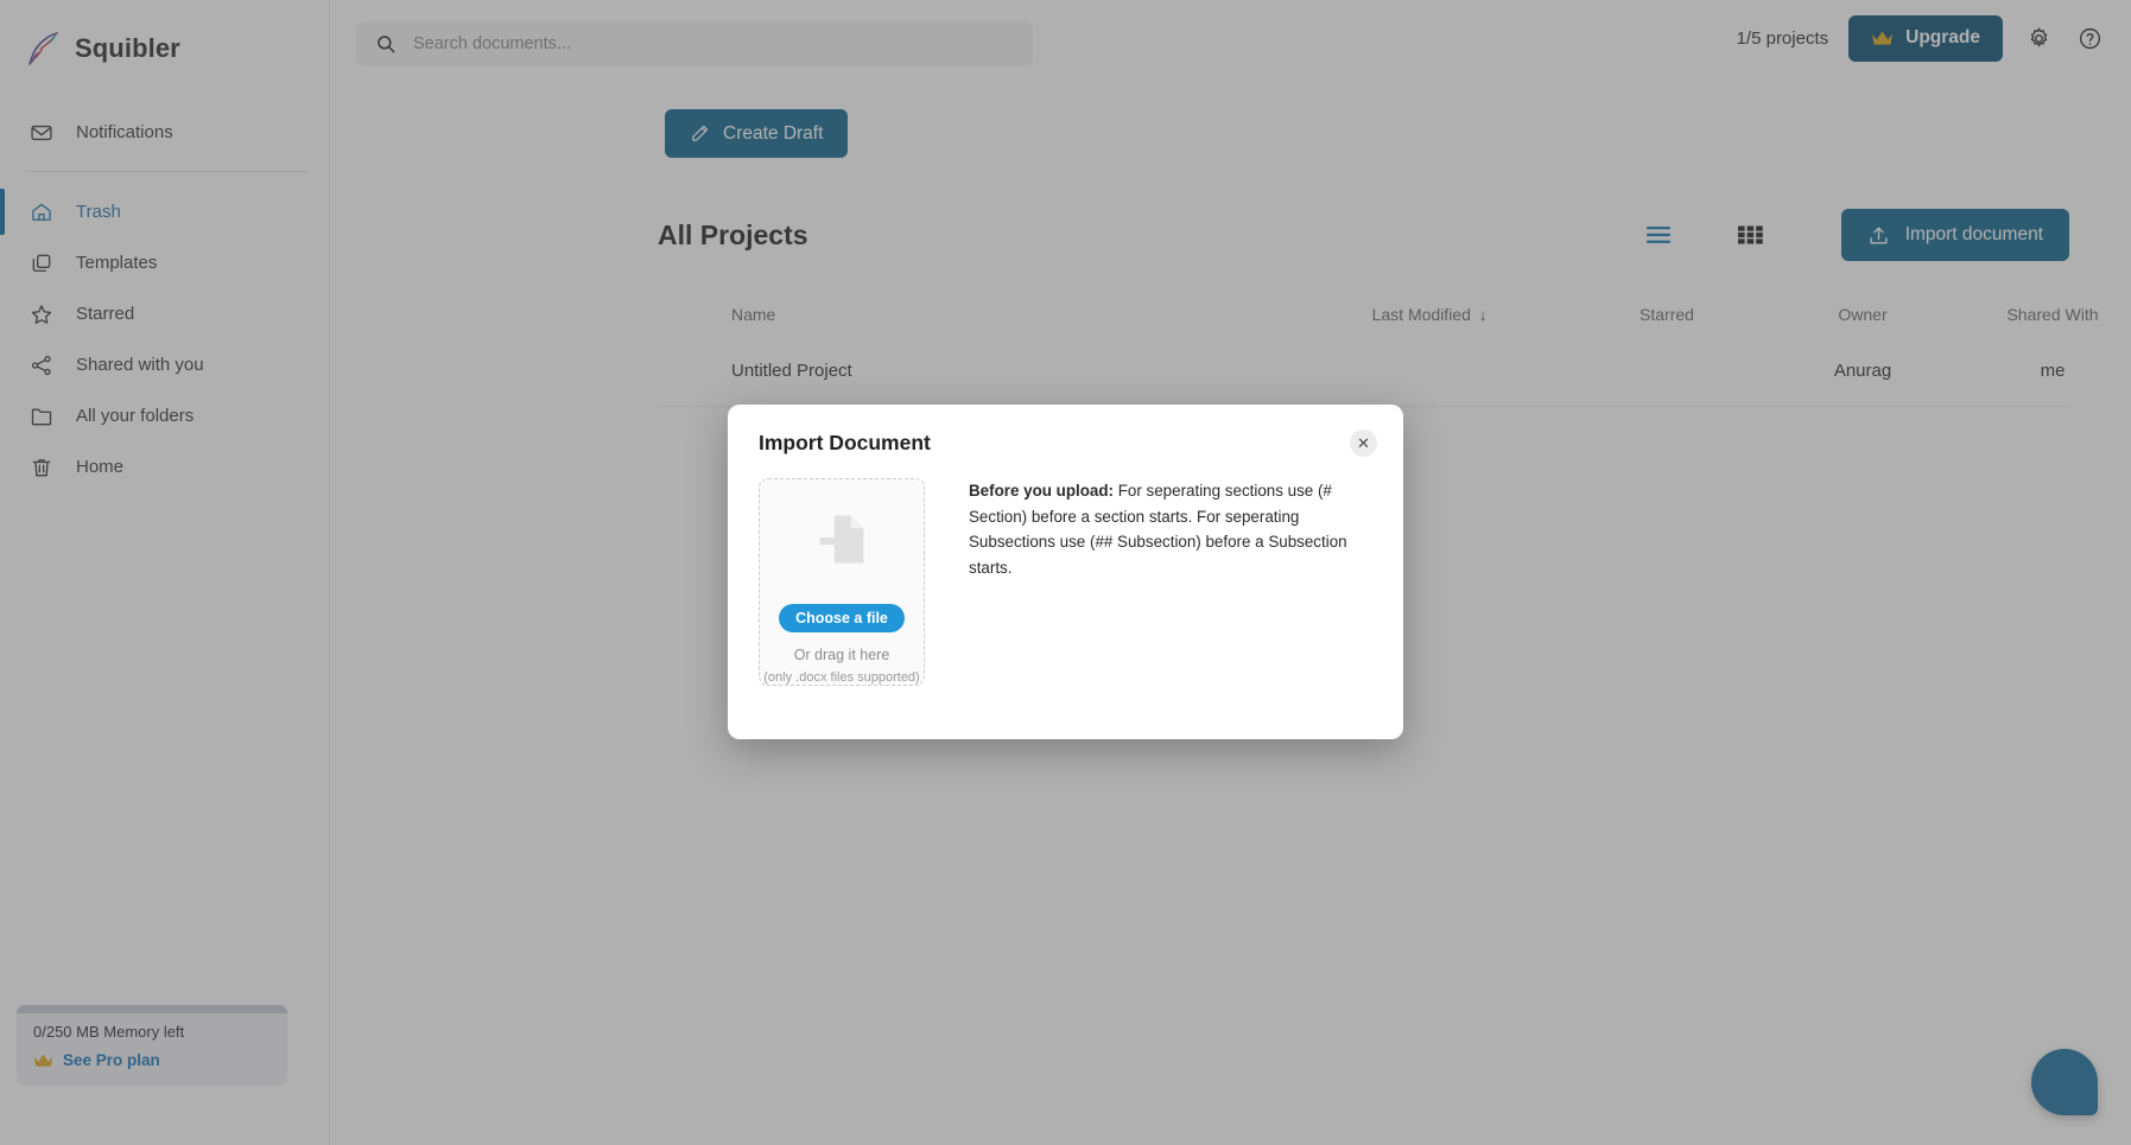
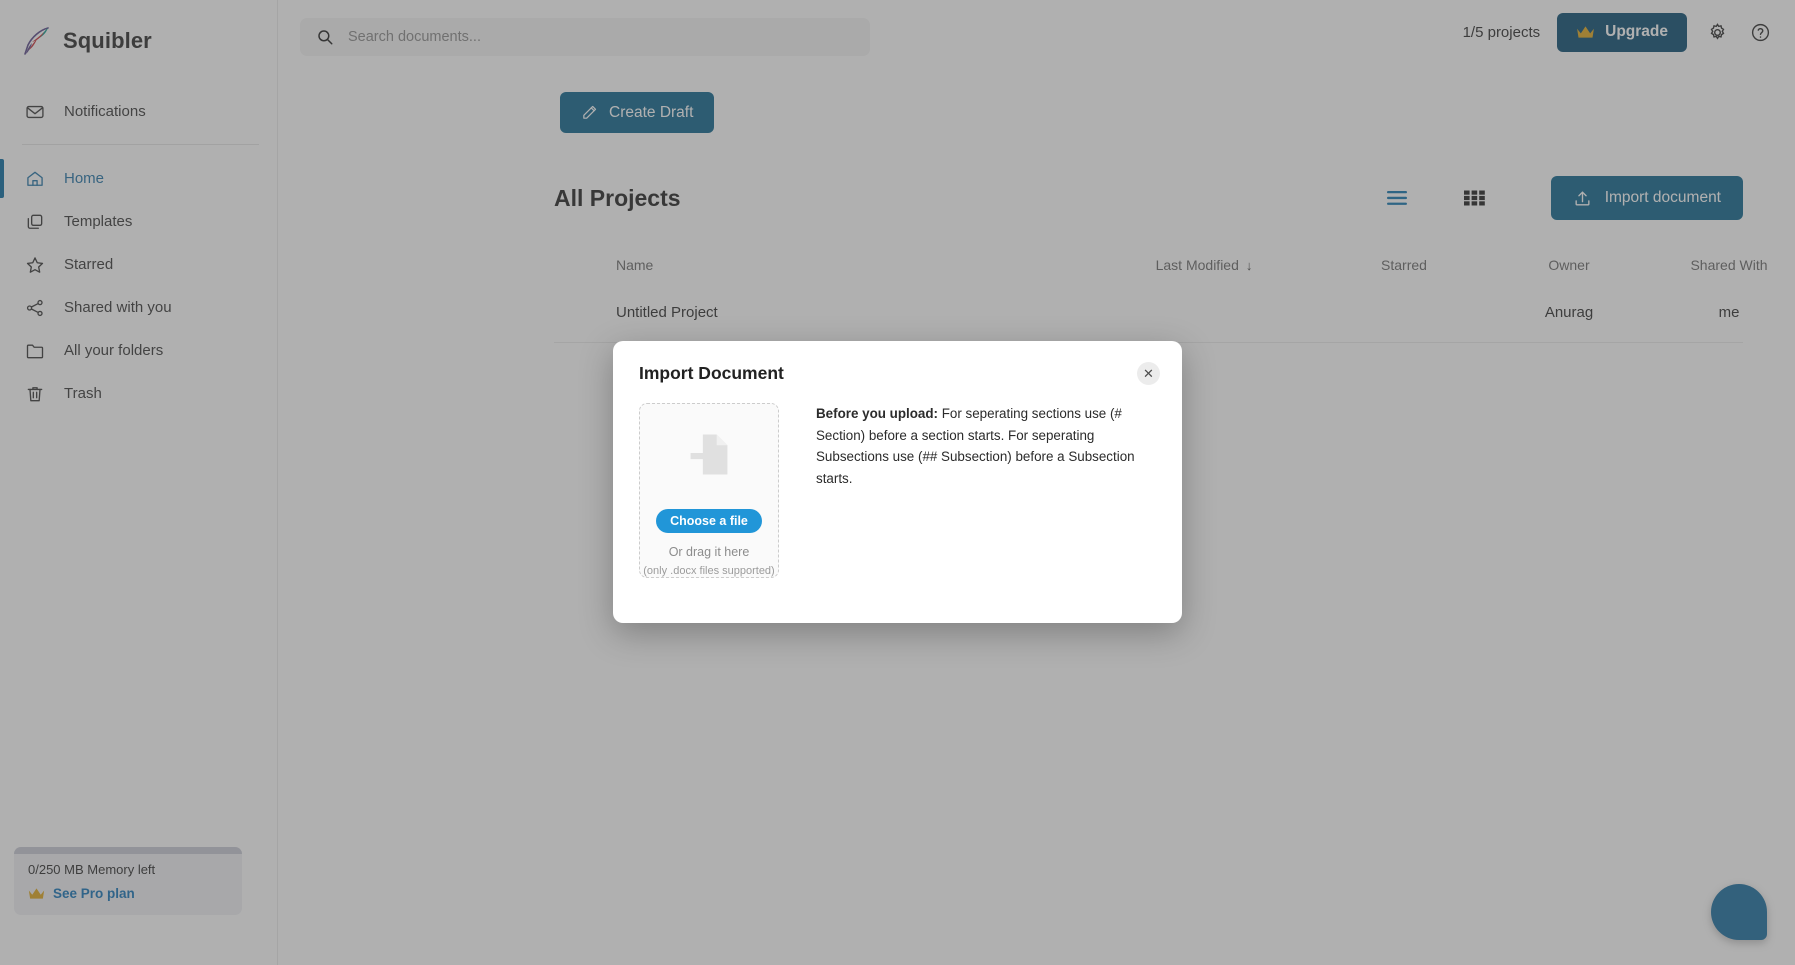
  Squibler
  Notifications
- Trash
+ Home
  Templates
  Starred
  Shared with you
  All your folders
- Home
+ Trash
  0/250 MB Memory left
  See Pro plan
  Search documents...
  1/5 projects
  Upgrade
  Create Draft
  All Projects
  Import document
  Name
  Last Modified ↓
  Starred
  Owner
  Shared With
  Untitled Project
  Anurag
  me
  Import Document
  ✕
  Choose a file
  Or drag it here
  (only .docx files supported)
  Before you upload: For seperating sections use (# Section) before a section starts. For seperating Subsections use (## Subsection) before a Subsection starts.
